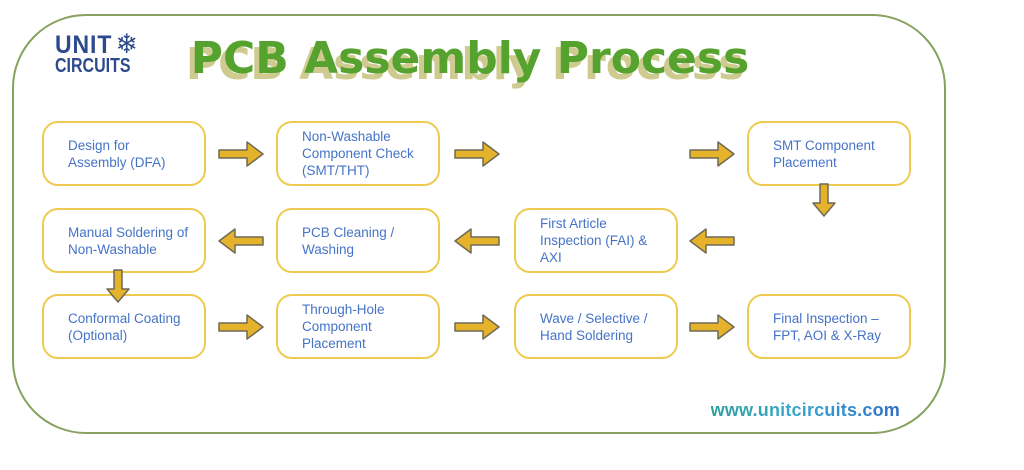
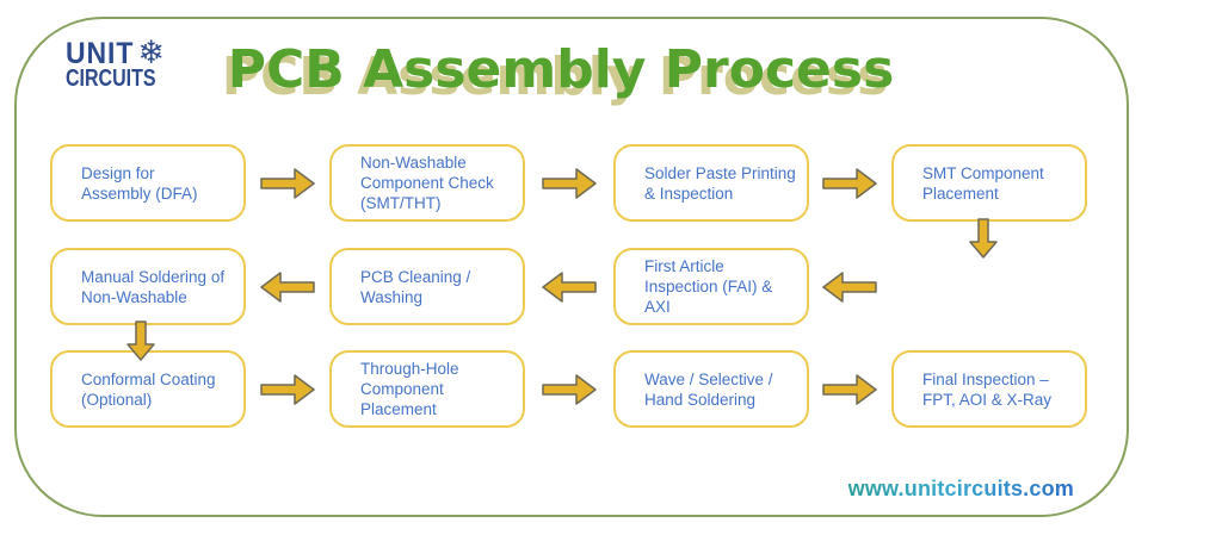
  UNIT
  ❄
  CIRCUITS
  PCB Assembly Process
  Design for
  Assembly (DFA)
  Non-Washable
  Component Check
  (SMT/THT)
+ Solder Paste Printing
+ & Inspection
  SMT Component
  Placement
  Manual Soldering of
  Non-Washable
  PCB Cleaning /
  Washing
  First Article
  Inspection (FAI) &
  AXI
  Conformal Coating
  (Optional)
  Through-Hole
  Component Placement
  Wave / Selective /
  Hand Soldering
  Final Inspection –
  FPT, AOI & X-Ray
  www.unitcircuits.com
